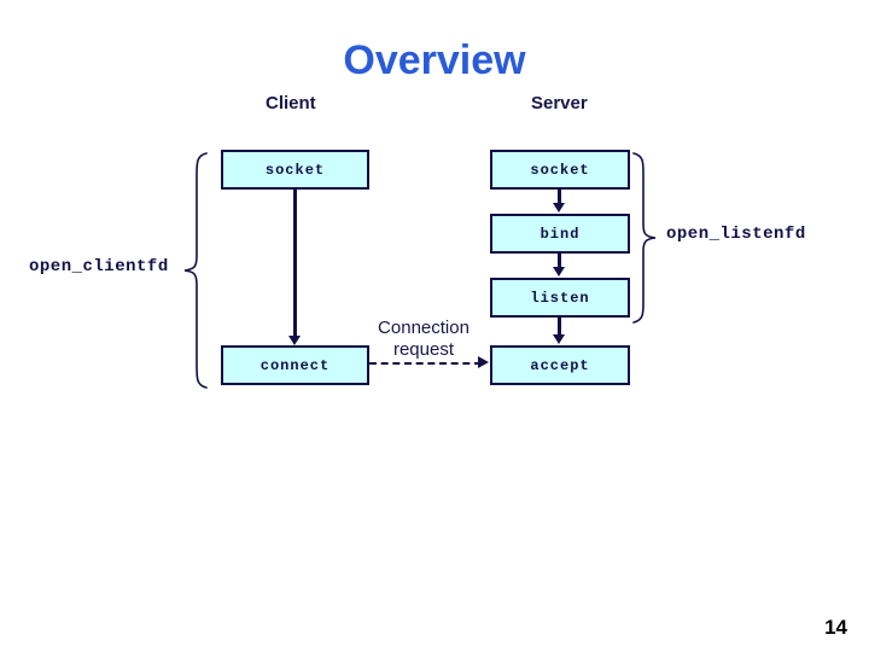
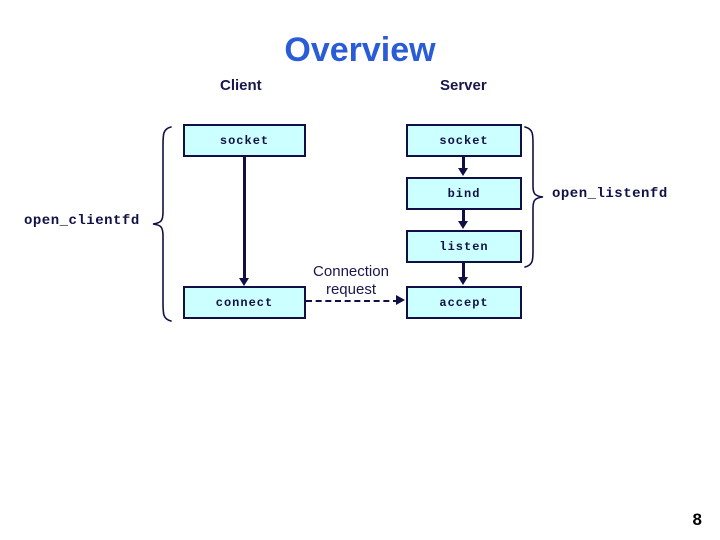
  Overview
  Client
  Server
  socket
  connect
  socket
  bind
  listen
  accept
  Connection
  request
  open_clientfd
  open_listenfd
- 14
+ 8
